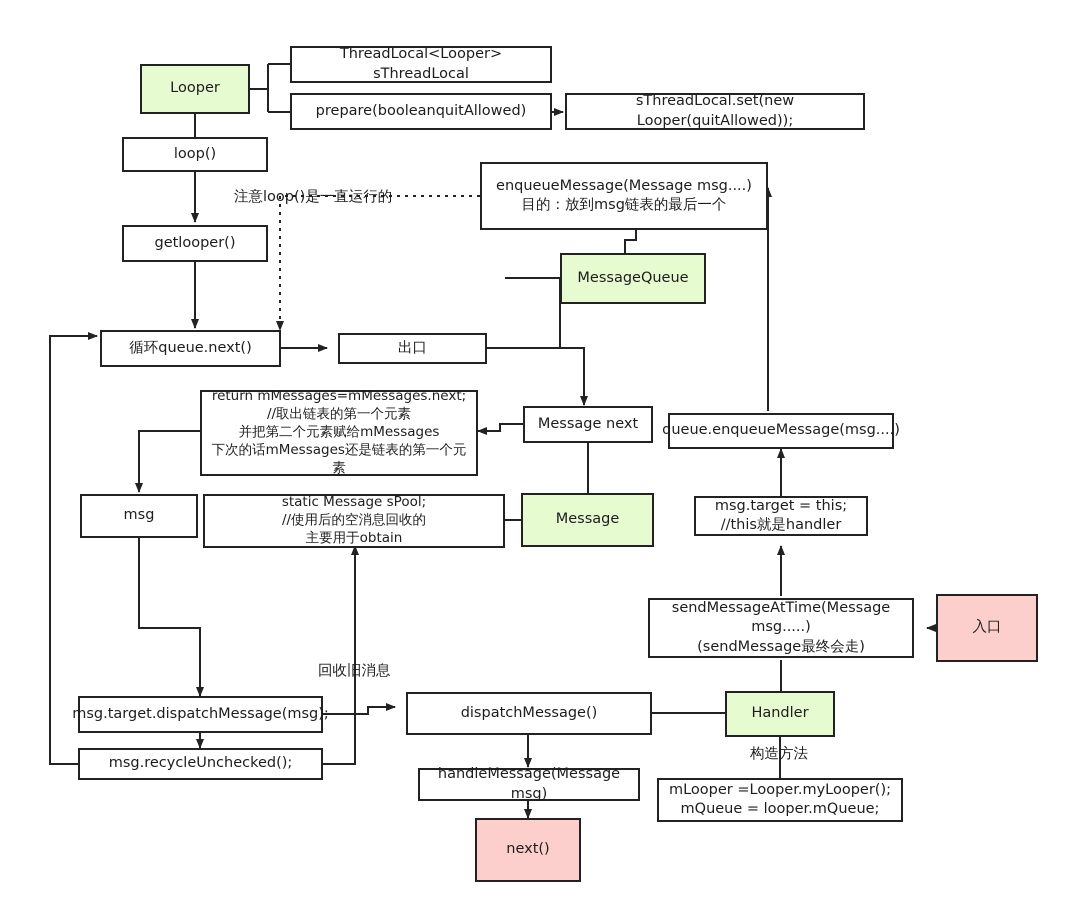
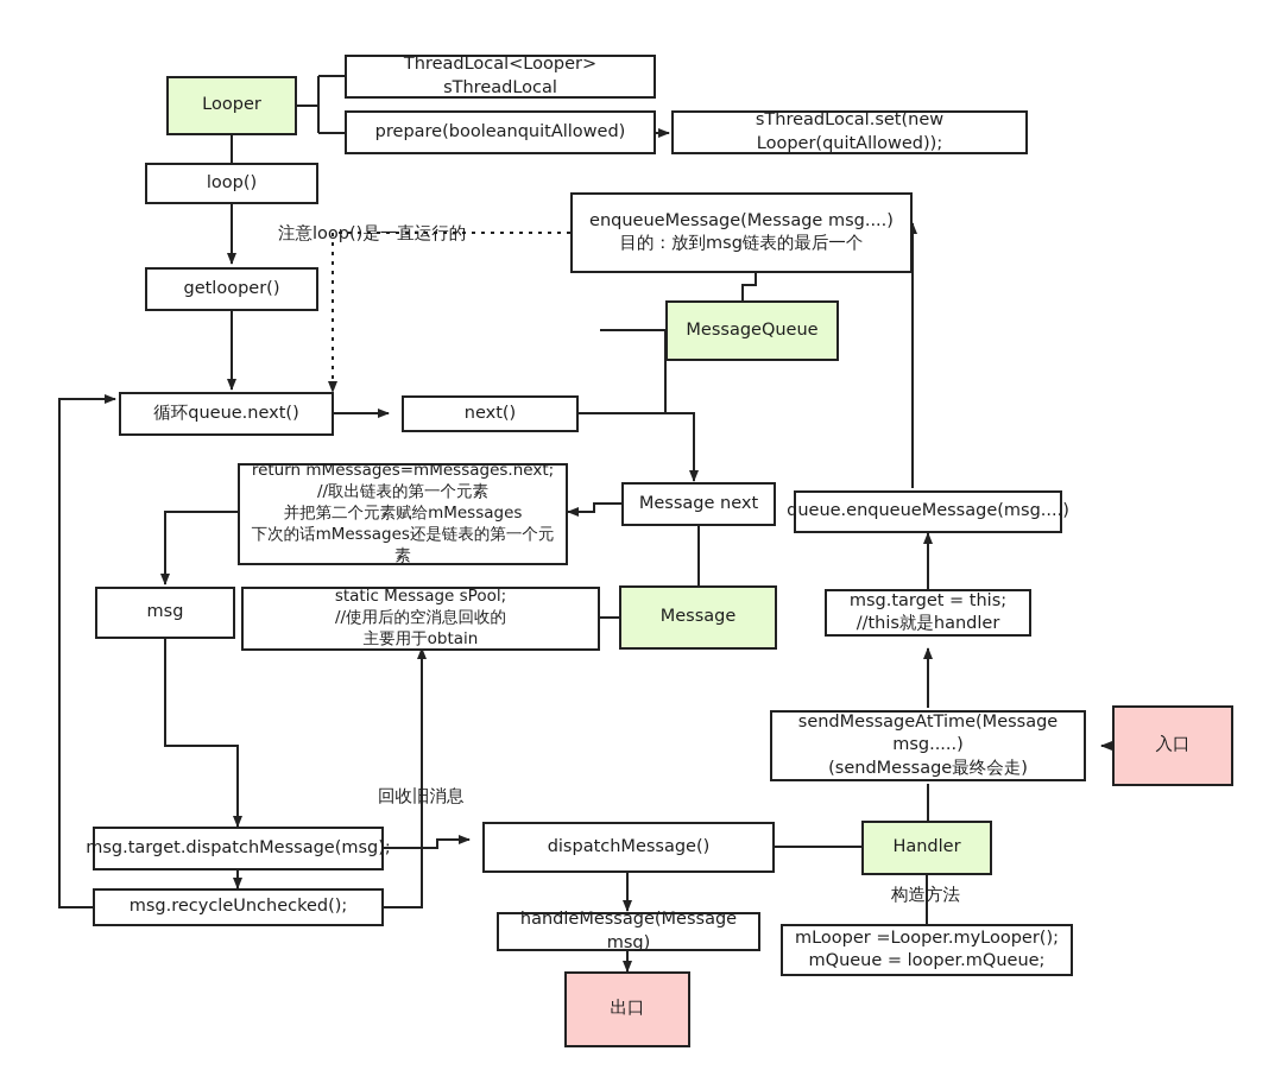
  Looper
  ThreadLocal<Looper> sThreadLocal
  prepare(booleanquitAllowed)
  sThreadLocal.set(new Looper(quitAllowed));
  loop()
  getlooper()
  enqueueMessage(Message msg....)
  目的：放到msg链表的最后一个
  MessageQueue
  循环queue.next()
- 出口
+ next()
  return mMessages=mMessages.next;
  //取出链表的第一个元素
  并把第二个元素赋给mMessages
  下次的话mMessages还是链表的第一个元素
  Message next
  queue.enqueueMessage(msg....)
  msg
  static Message sPool;
  //使用后的空消息回收的
  主要用于obtain
  Message
  msg.target = this;
  //this就是handler
  sendMessageAtTime(Message msg.....)
  (sendMessage最终会走)
  入口
  msg.target.dispatchMessage(msg);
  dispatchMessage()
  Handler
  msg.recycleUnchecked();
  handleMessage(Message msg)
- next()
+ 出口
  mLooper =Looper.myLooper();
  mQueue = looper.mQueue;
  注意loop()是一直运行的
  回收旧消息
  构造方法
